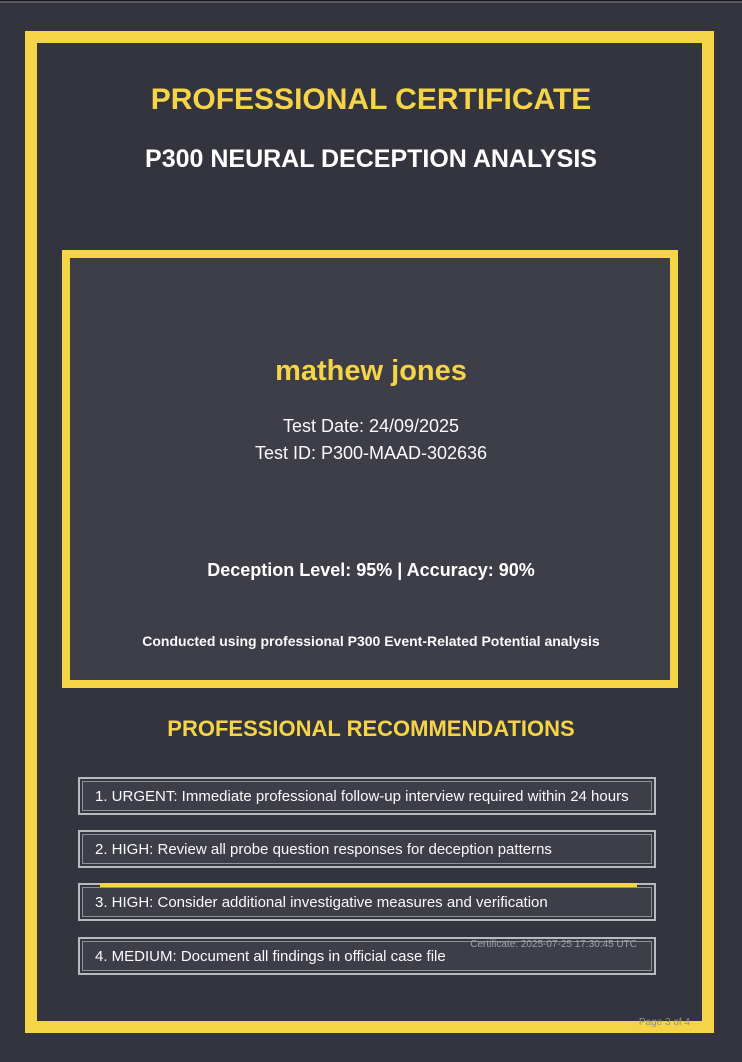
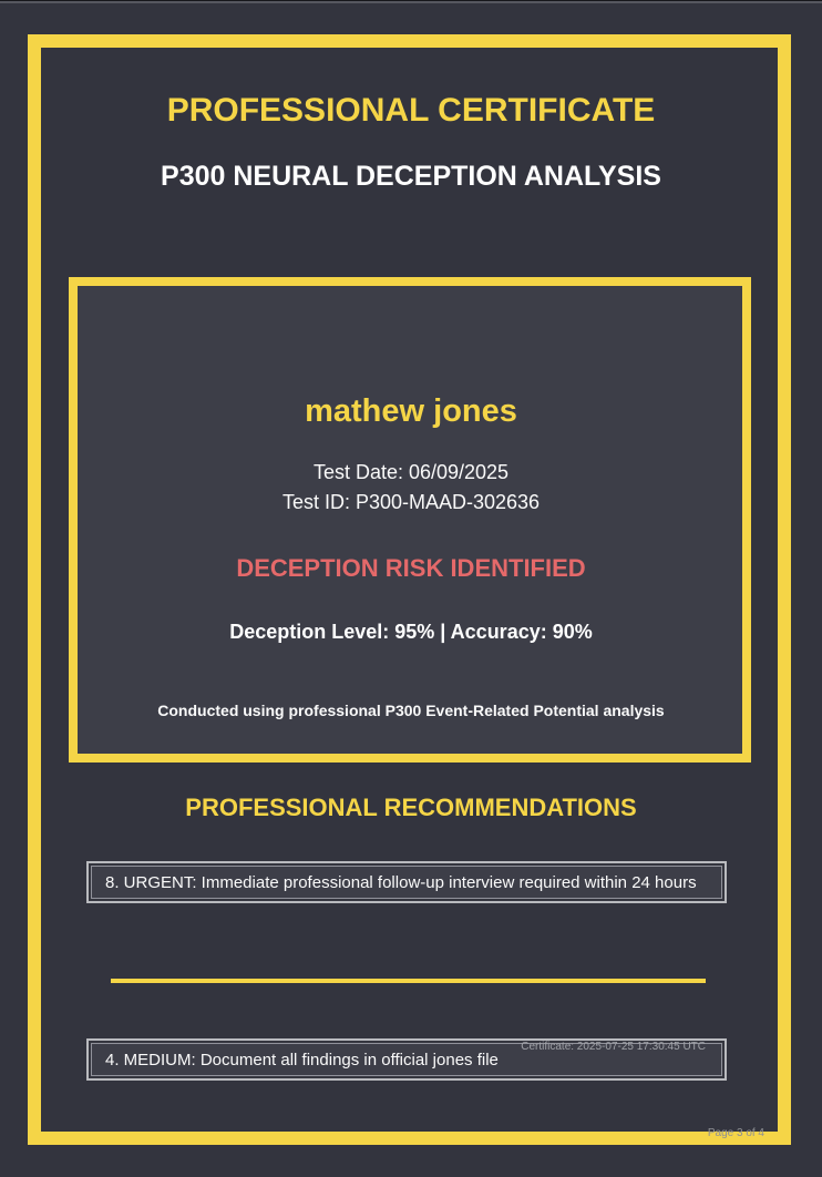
  PROFESSIONAL CERTIFICATE
  P300 NEURAL DECEPTION ANALYSIS
  mathew jones
- Test Date: 24/09/2025
+ Test Date: 06/09/2025
  Test ID: P300-MAAD-302636
+ DECEPTION RISK IDENTIFIED
  Deception Level: 95% | Accuracy: 90%
  Conducted using professional P300 Event-Related Potential analysis
  PROFESSIONAL RECOMMENDATIONS
- 1. URGENT: Immediate professional follow-up interview required within 24 hours
+ 8. URGENT: Immediate professional follow-up interview required within 24 hours
- 2. HIGH: Review all probe question responses for deception patterns
- 3. HIGH: Consider additional investigative measures and verification
- 4. MEDIUM: Document all findings in official case file
+ 4. MEDIUM: Document all findings in official jones file
  Certificate: 2025-07-25 17:30:45 UTC
  Page 3 of 4
